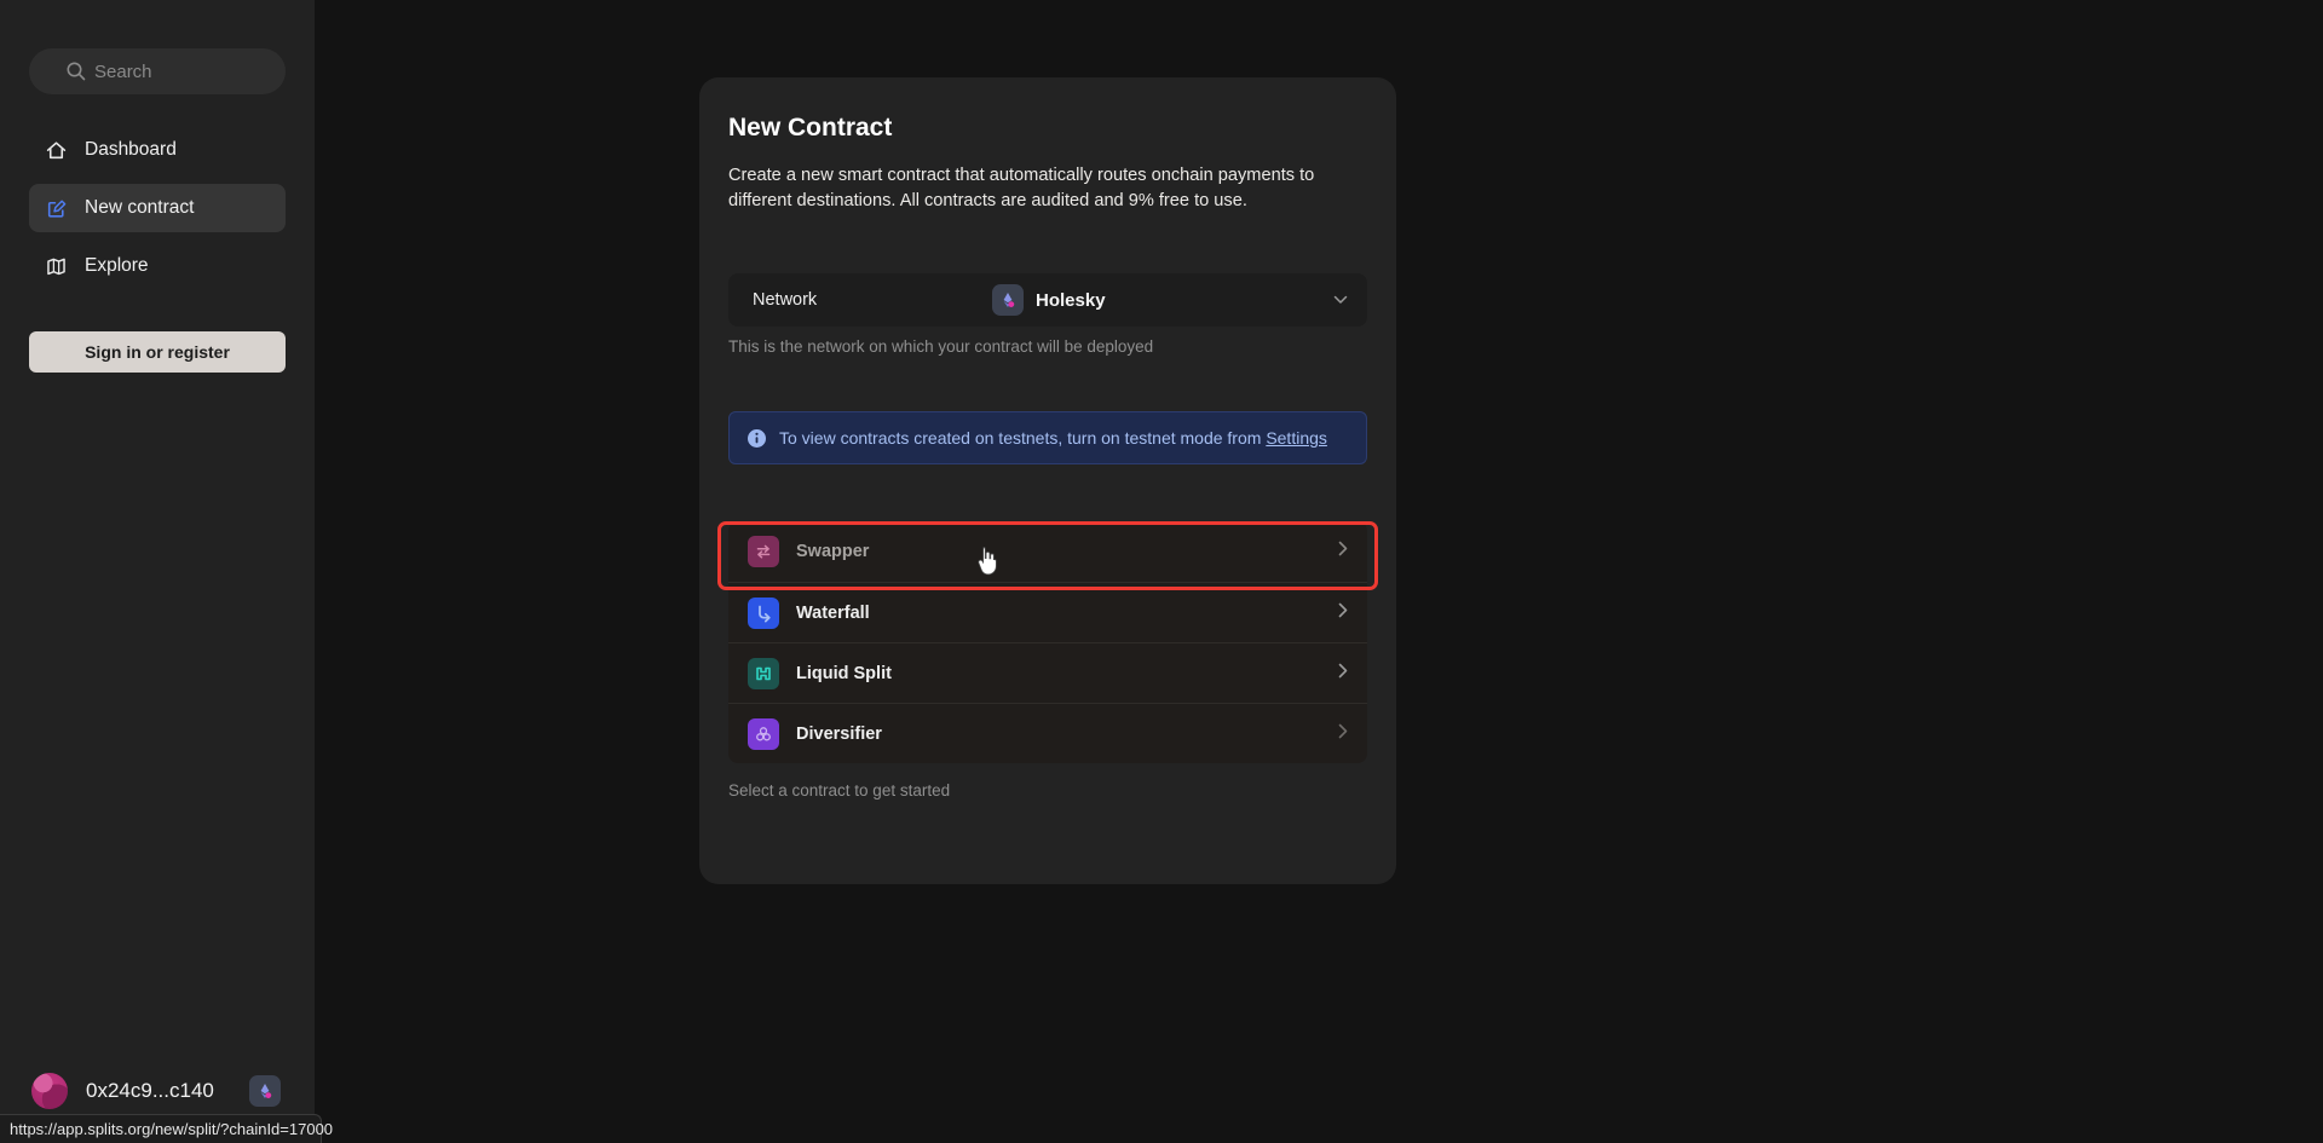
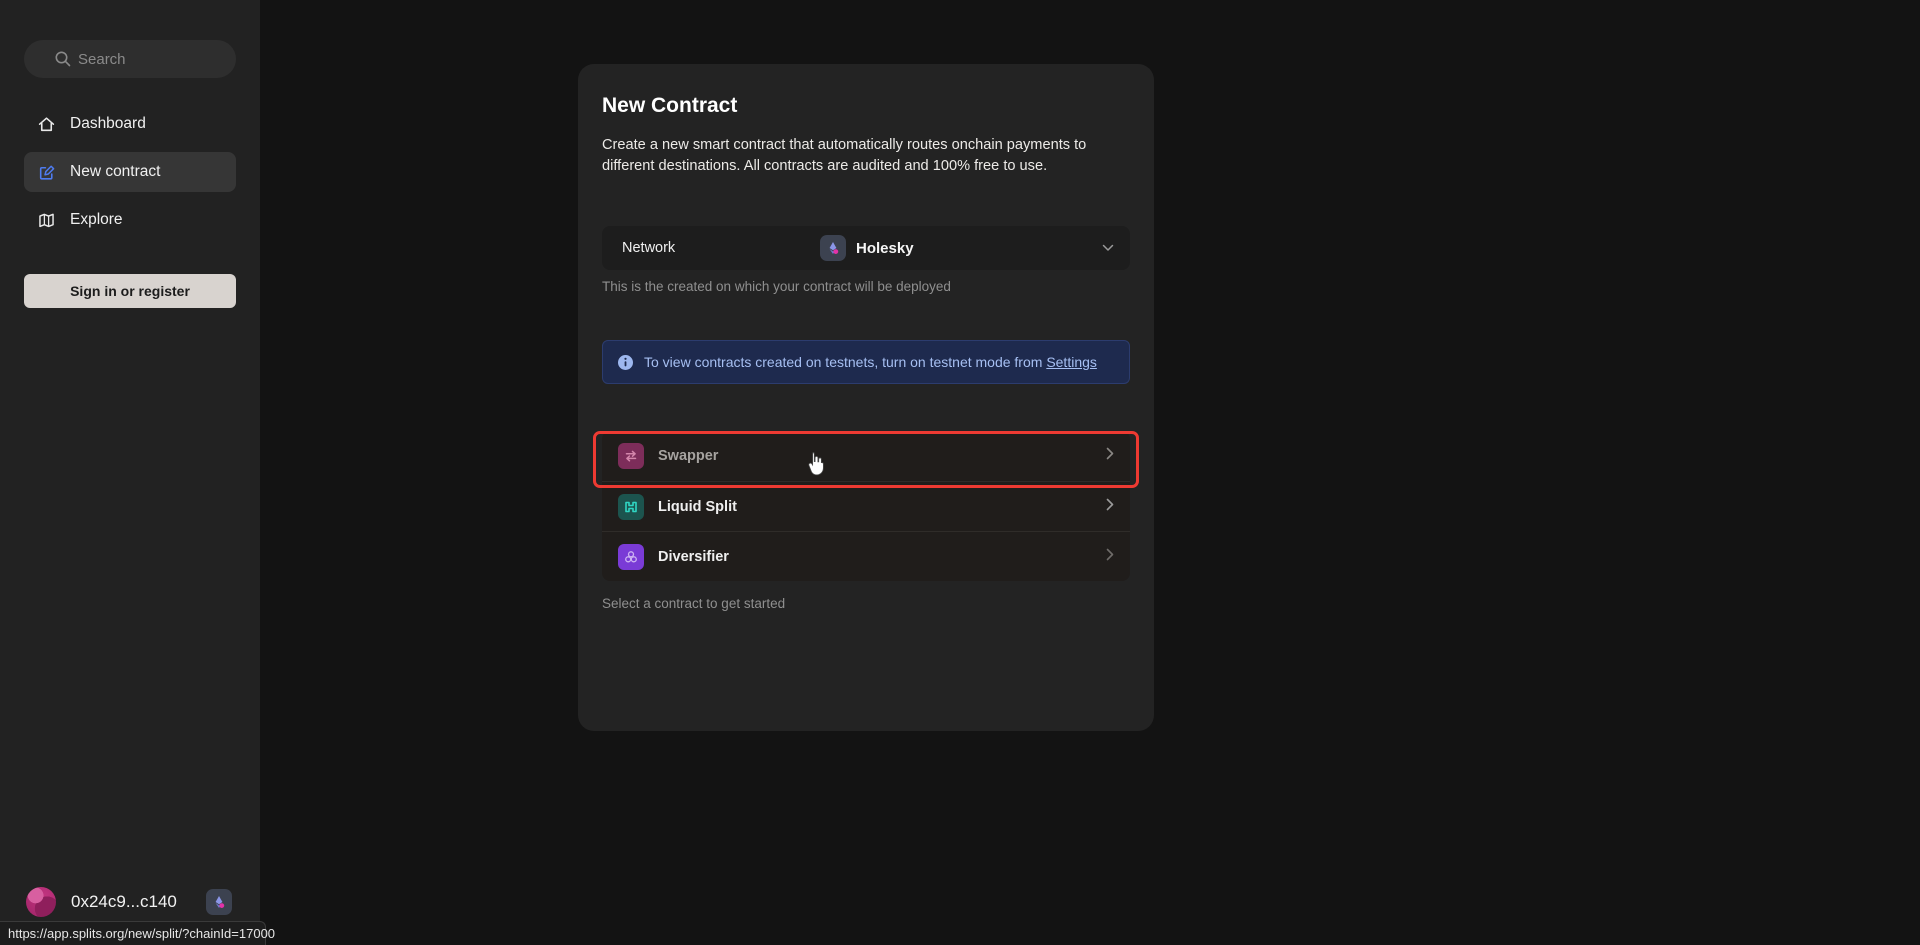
  Search
  Dashboard
  New contract
  Explore
  Sign in or register
  0x24c9...c140
  https://app.splits.org/new/split/?chainId=17000
  New Contract
- Create a new smart contract that automatically routes onchain payments to different destinations. All contracts are audited and 9% free to use.
+ Create a new smart contract that automatically routes onchain payments to different destinations. All contracts are audited and 100% free to use.
  Network
  Holesky
- This is the network on which your contract will be deployed
+ This is the created on which your contract will be deployed
  To view contracts created on testnets, turn on testnet mode from Settings
  Swapper
- Waterfall
  Liquid Split
  Diversifier
  Select a contract to get started
